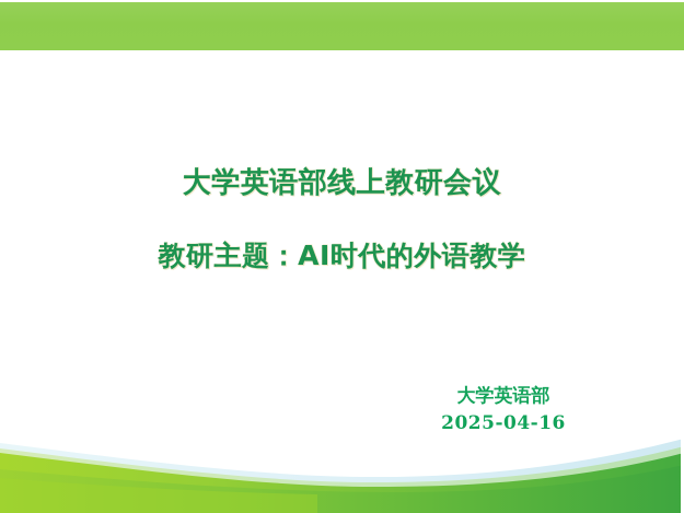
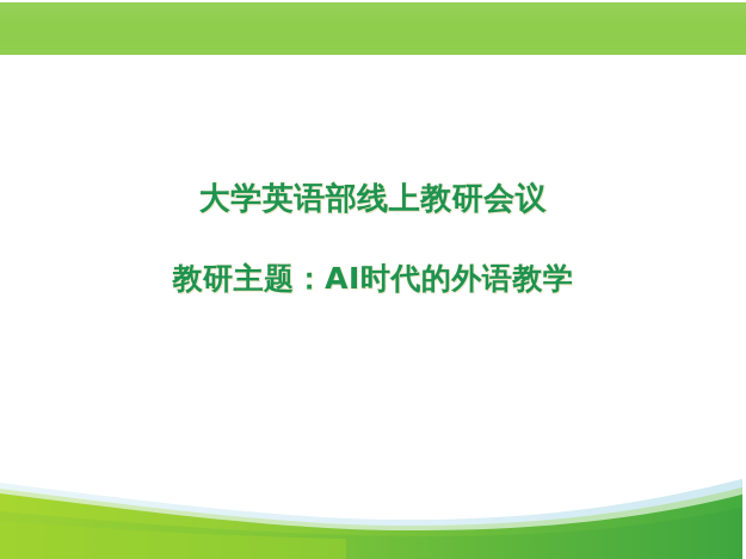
  大学英语部线上教研会议
  教研主题：AI时代的外语教学
- 大学英语部
- 2025-04-16
